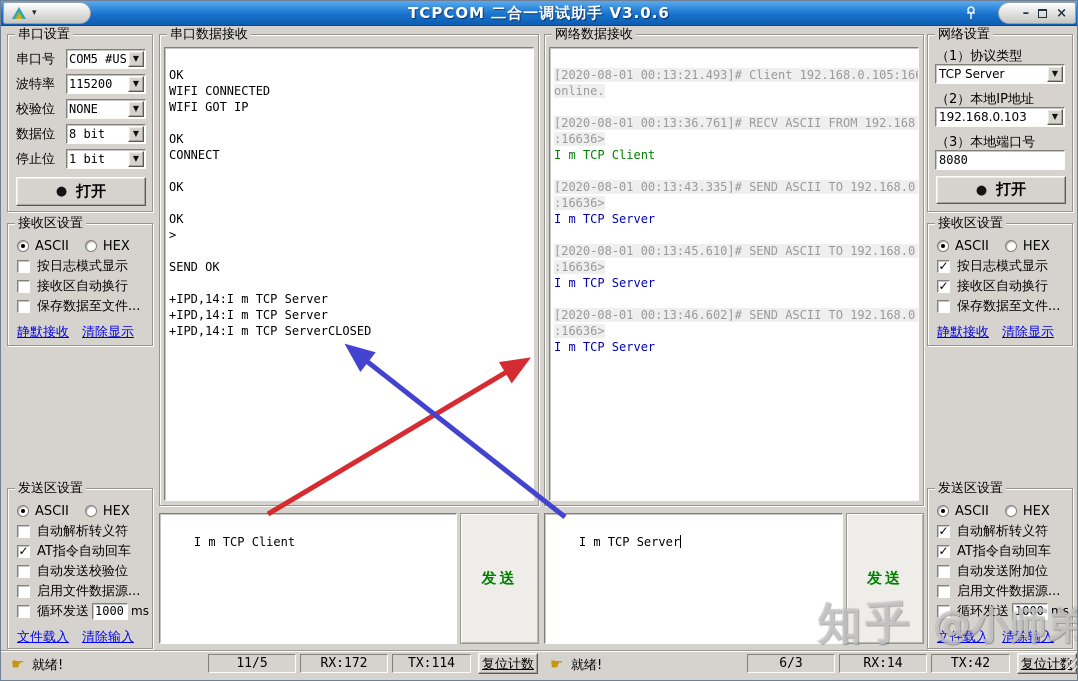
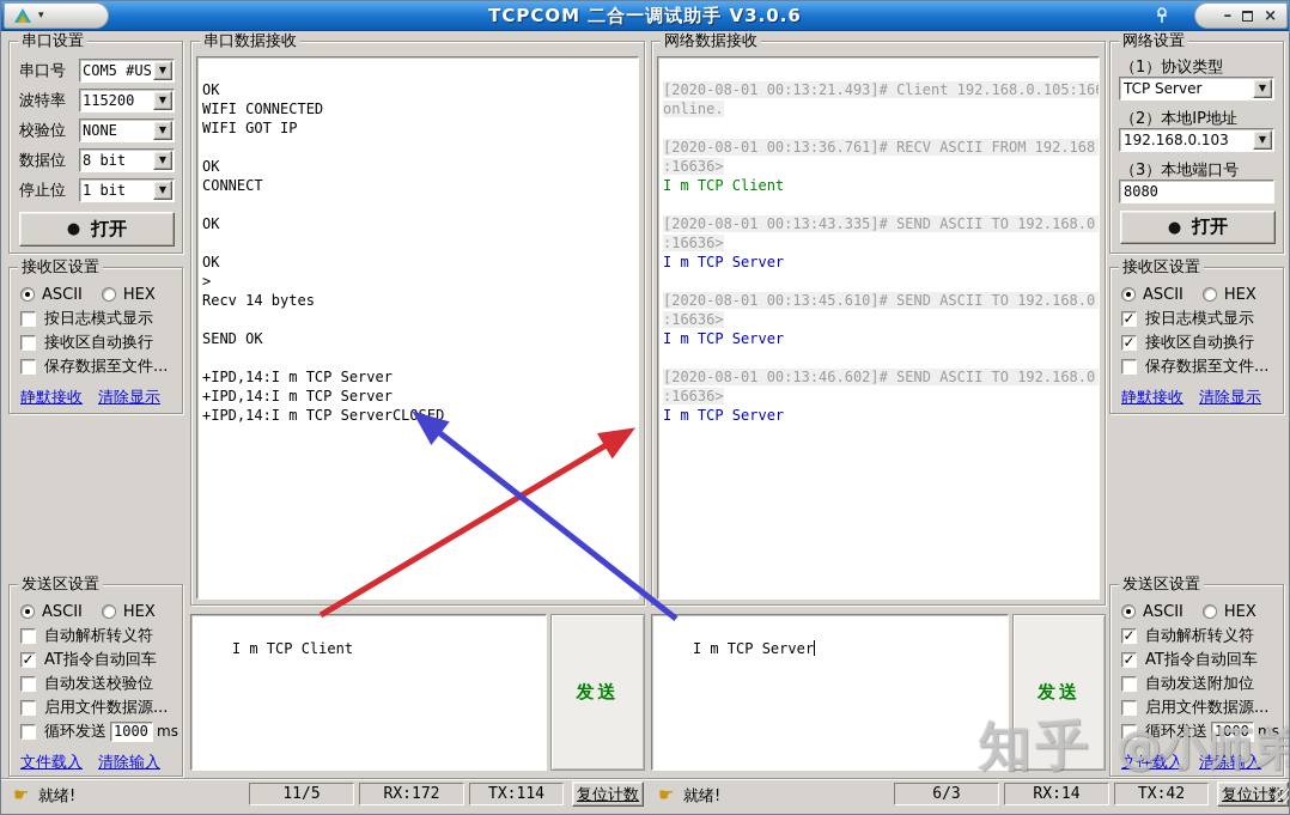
  ▾
  TCPCOM 二合一调试助手 V3.0.6
  –
  ×
  串口设置
  串口号
  COM5 #US
  ▼
  波特率
  115200
  ▼
  校验位
  NONE
  ▼
  数据位
  8 bit
  ▼
  停止位
  1 bit
  ▼
  ●
  打开
  接收区设置
  ASCII
  HEX
  按日志模式显示
  接收区自动换行
  保存数据至文件...
  静默接收
  清除显示
  发送区设置
  ASCII
  HEX
  自动解析转义符
  ✓
  AT指令自动回车
  自动发送校验位
  启用文件数据源...
  循环发送
  1000
  ms
  文件载入
  清除输入
  串口数据接收
  OK
  WIFI CONNECTED
  WIFI GOT IP
  OK
  CONNECT
  OK
  OK
  >
+ Recv 14 bytes
  SEND OK
  +IPD,14:I m TCP Server
  +IPD,14:I m TCP Server
  +IPD,14:I m TCP ServerCLOSED
  I m TCP Client
  发送
  网络数据接收
  [2020-08-01 00:13:21.493]# Client 192.168.0.105:16
  online.
  [2020-08-01 00:13:36.761]# RECV ASCII FROM 192.168
  :16636>
  I m TCP Client
  [2020-08-01 00:13:43.335]# SEND ASCII TO 192.168.0
  :16636>
  I m TCP Server
  [2020-08-01 00:13:45.610]# SEND ASCII TO 192.168.0
  :16636>
  I m TCP Server
  [2020-08-01 00:13:46.602]# SEND ASCII TO 192.168.0
  :16636>
  I m TCP Server
  I m TCP Server
  发送
  网络设置
  （1）协议类型
  TCP Server
  ▼
  （2）本地IP地址
  192.168.0.103
  ▼
  （3）本地端口号
  8080
  ●
  打开
  接收区设置
  ASCII
  HEX
  ✓
  按日志模式显示
  ✓
  接收区自动换行
  保存数据至文件...
  静默接收
  清除显示
  发送区设置
  ASCII
  HEX
  ✓
  自动解析转义符
  ✓
  AT指令自动回车
  自动发送附加位
  启用文件数据源...
  循环发送
  1000
  ms
  文件载入
  清除输入
  ☛
  就绪!
  11/5
  RX:172
  TX:114
  复位计数
  ☛
  就绪!
  6/3
  RX:14
  TX:42
  复位计
  知乎 @小师弟
